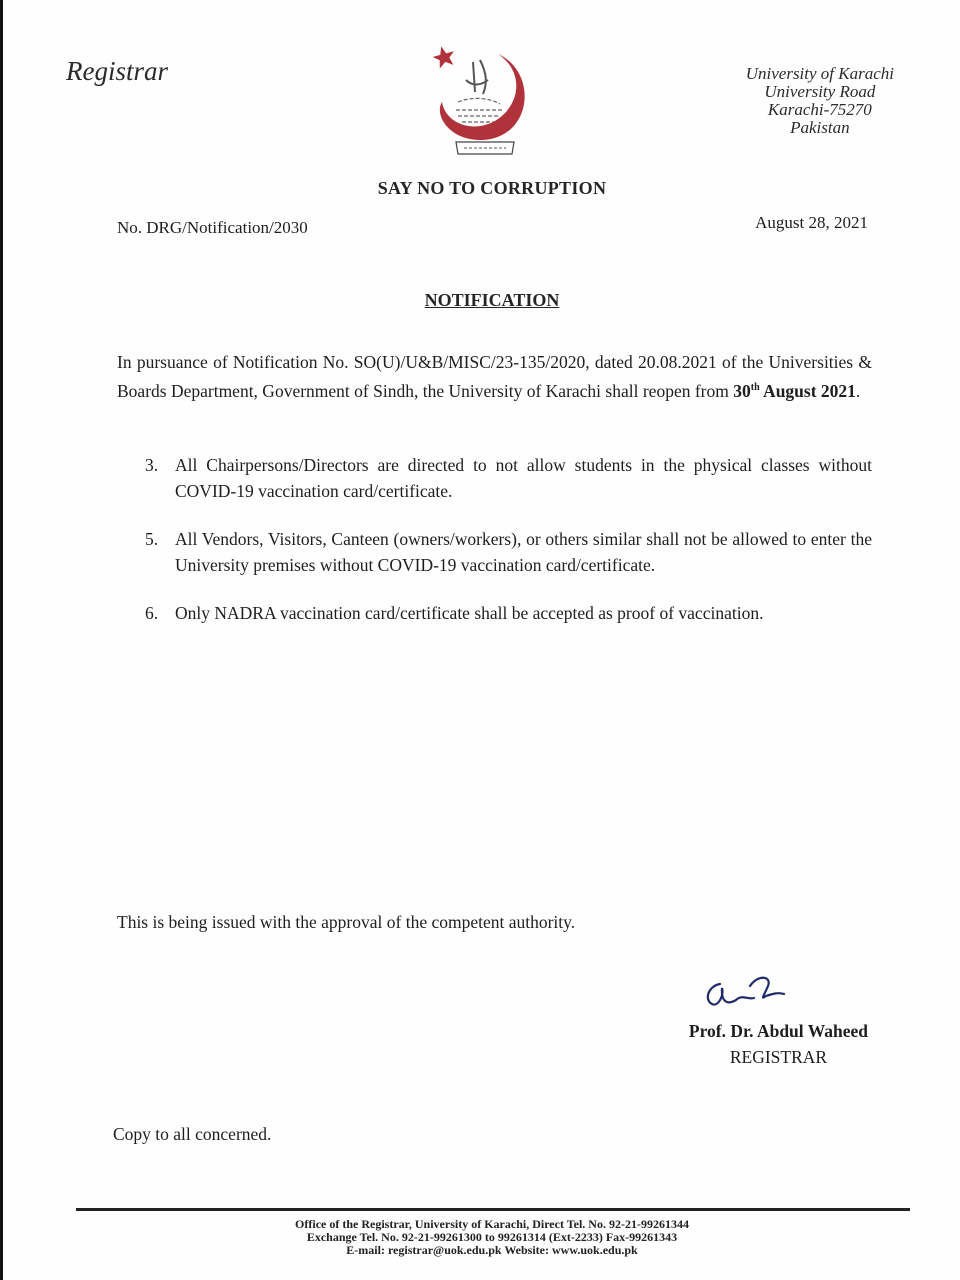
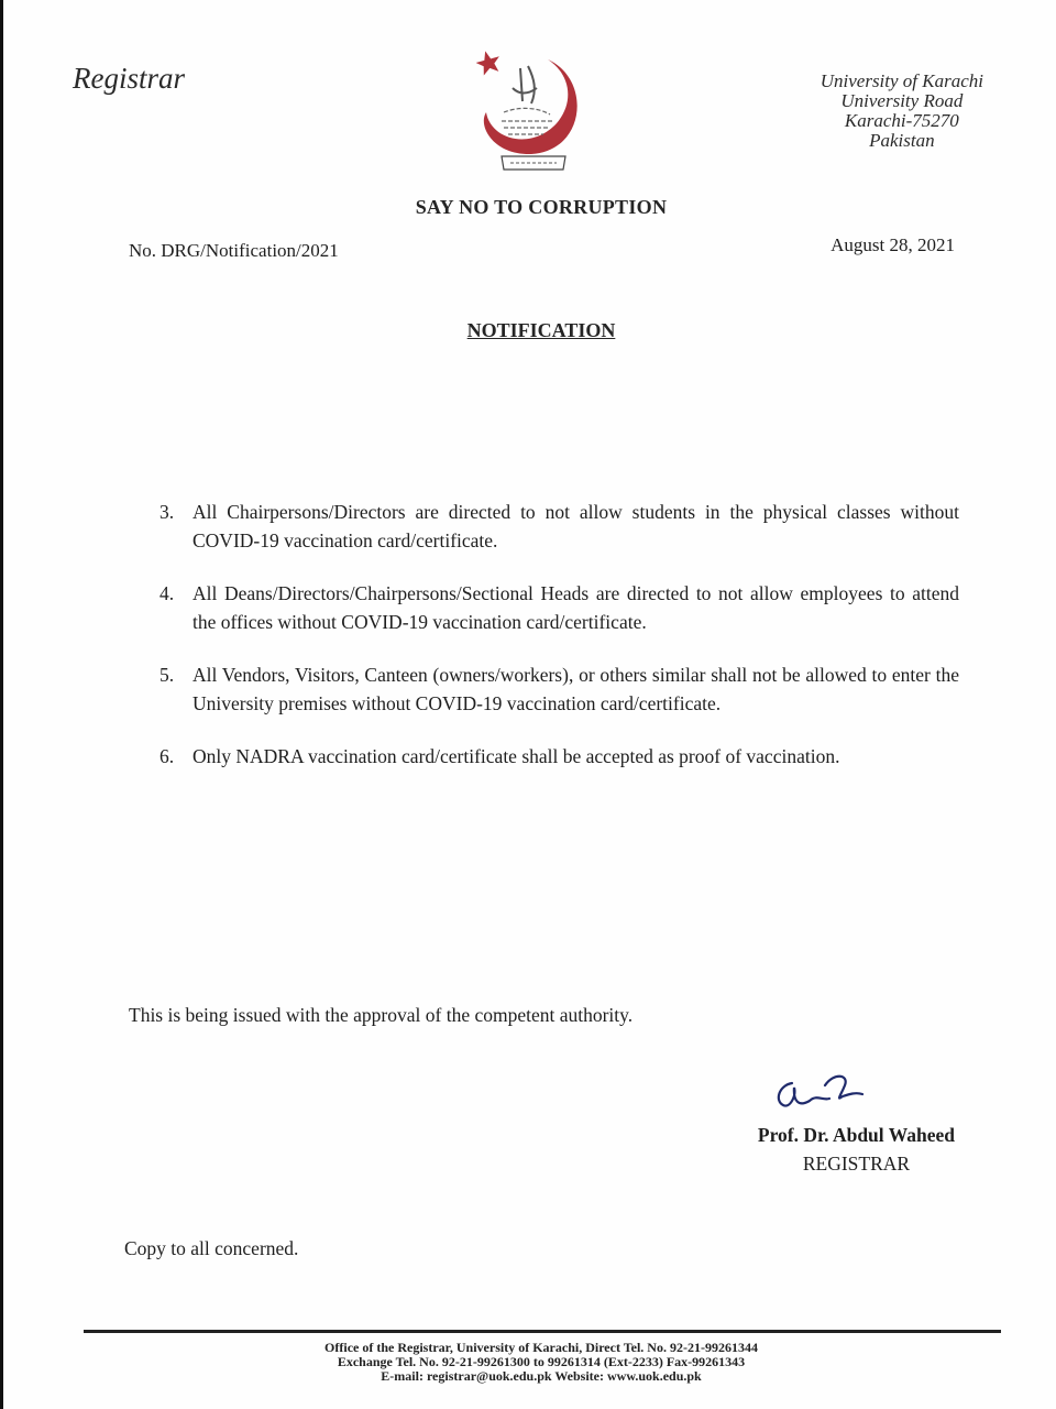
  Registrar
  University of Karachi
  University Road
  Karachi-75270
  Pakistan
  SAY NO TO CORRUPTION
- No. DRG/Notification/2030
+ No. DRG/Notification/2021
  August 28, 2021
  NOTIFICATION
- In pursuance of Notification No. SO(U)/U&B/MISC/23-135/2020, dated 20.08.2021 of the Universities & Boards Department, Government of Sindh, the University of Karachi shall reopen from 30th August 2021.
  3.
  All Chairpersons/Directors are directed to not allow students in the physical classes without COVID-19 vaccination card/certificate.
+ 4.
+ All Deans/Directors/Chairpersons/Sectional Heads are directed to not allow employees to attend the offices without COVID-19 vaccination card/certificate.
  5.
  All Vendors, Visitors, Canteen (owners/workers), or others similar shall not be allowed to enter the University premises without COVID-19 vaccination card/certificate.
  6.
  Only NADRA vaccination card/certificate shall be accepted as proof of vaccination.
  This is being issued with the approval of the competent authority.
  Prof. Dr. Abdul Waheed
  REGISTRAR
  Copy to all concerned.
  Office of the Registrar, University of Karachi, Direct Tel. No. 92-21-99261344
  Exchange Tel. No. 92-21-99261300 to 99261314 (Ext-2233) Fax-99261343
  E-mail: registrar@uok.edu.pk Website: www.uok.edu.pk
